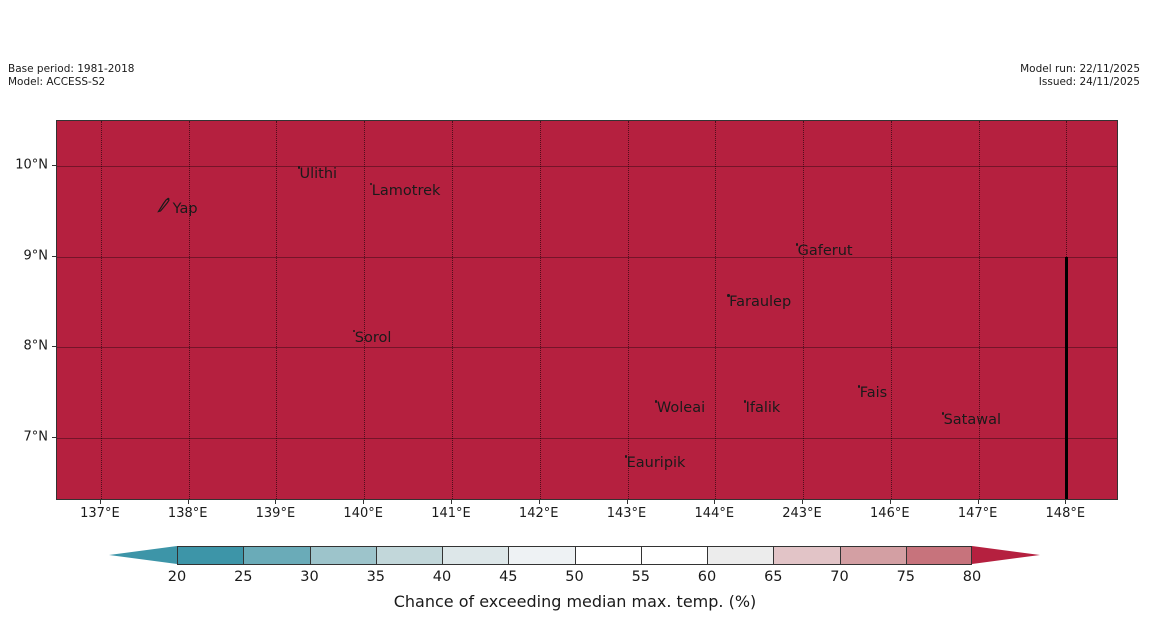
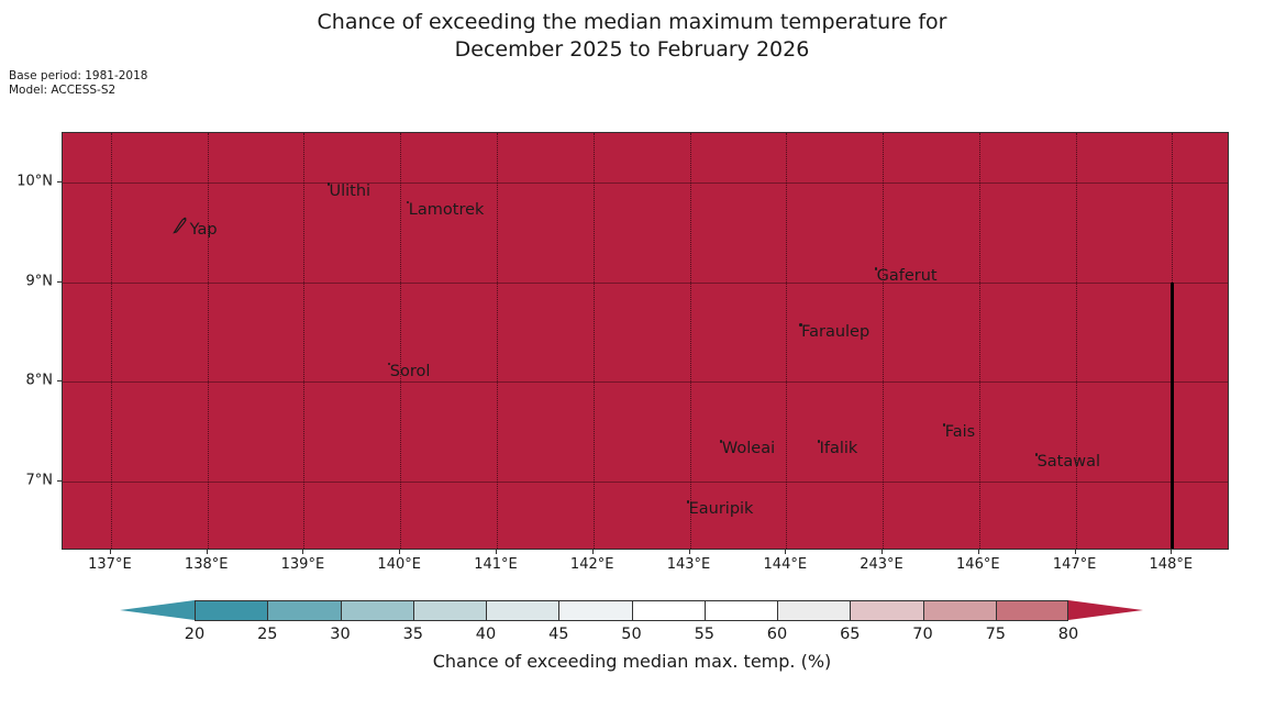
+ Chance of exceeding the median maximum temperature for
+ December 2025 to February 2026
  Base period: 1981-2018
  Model: ACCESS-S2
- Model run: 22/11/2025
- Issued: 24/11/2025
  Ulithi
  Lamotrek
  Yap
  Gaferut
  Faraulep
  Sorol
  Woleai
  Ifalik
  Fais
  Satawal
  Eauripik
  137°E
  138°E
  139°E
  140°E
  141°E
  142°E
  143°E
  144°E
  243°E
  146°E
  147°E
  148°E
  7°N
  8°N
  9°N
  10°N
  20
  25
  30
  35
  40
  45
  50
  55
  60
  65
  70
  75
  80
  Chance of exceeding median max. temp. (%)
